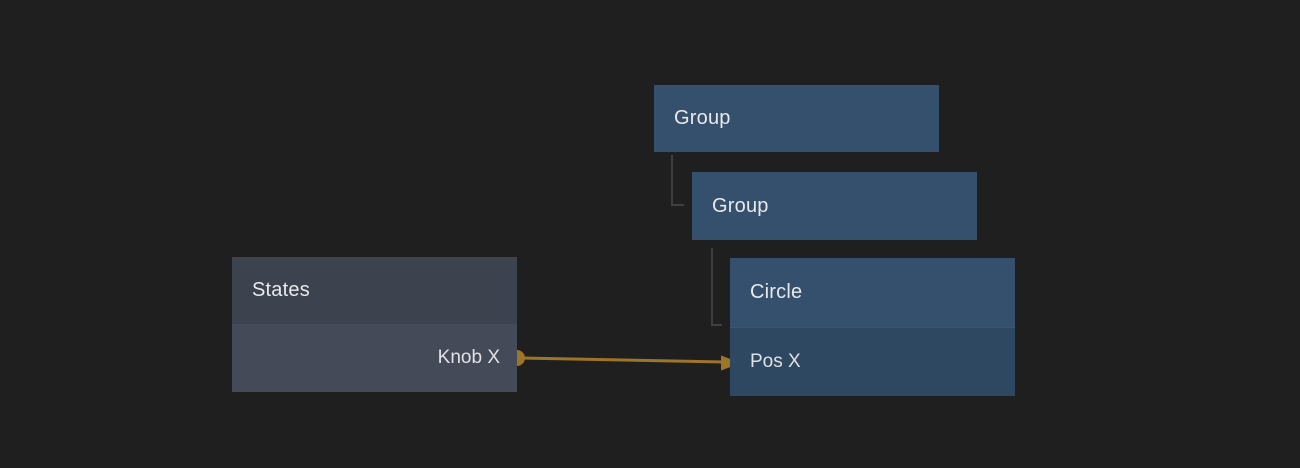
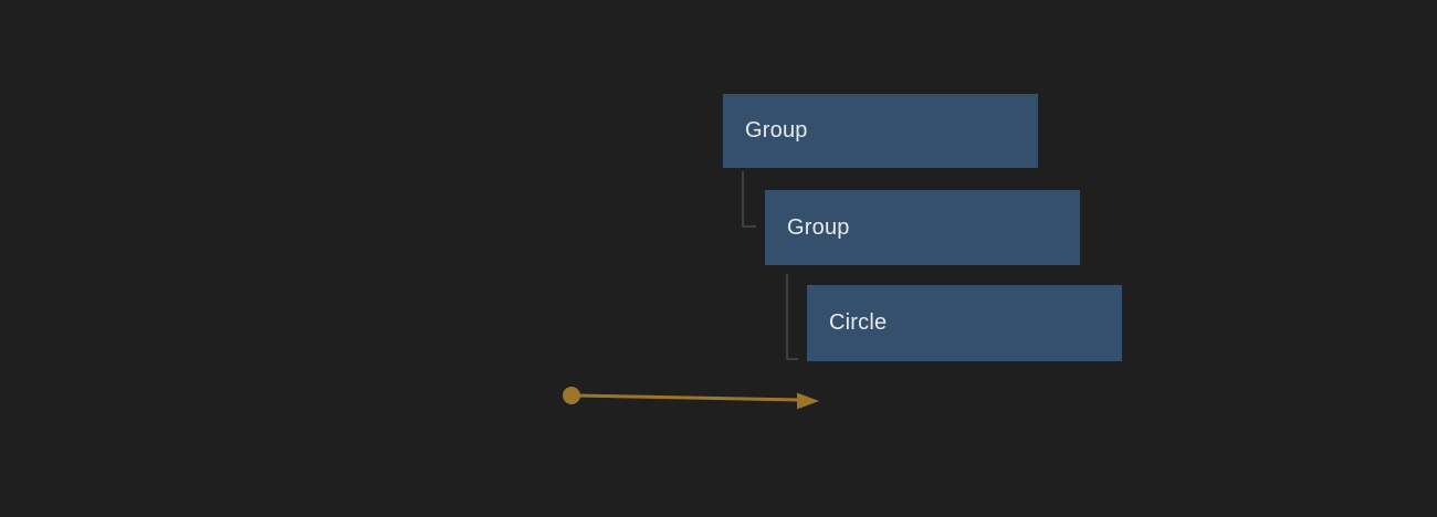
  Group
  Group
  Circle
- Pos X
- States
- Knob X
